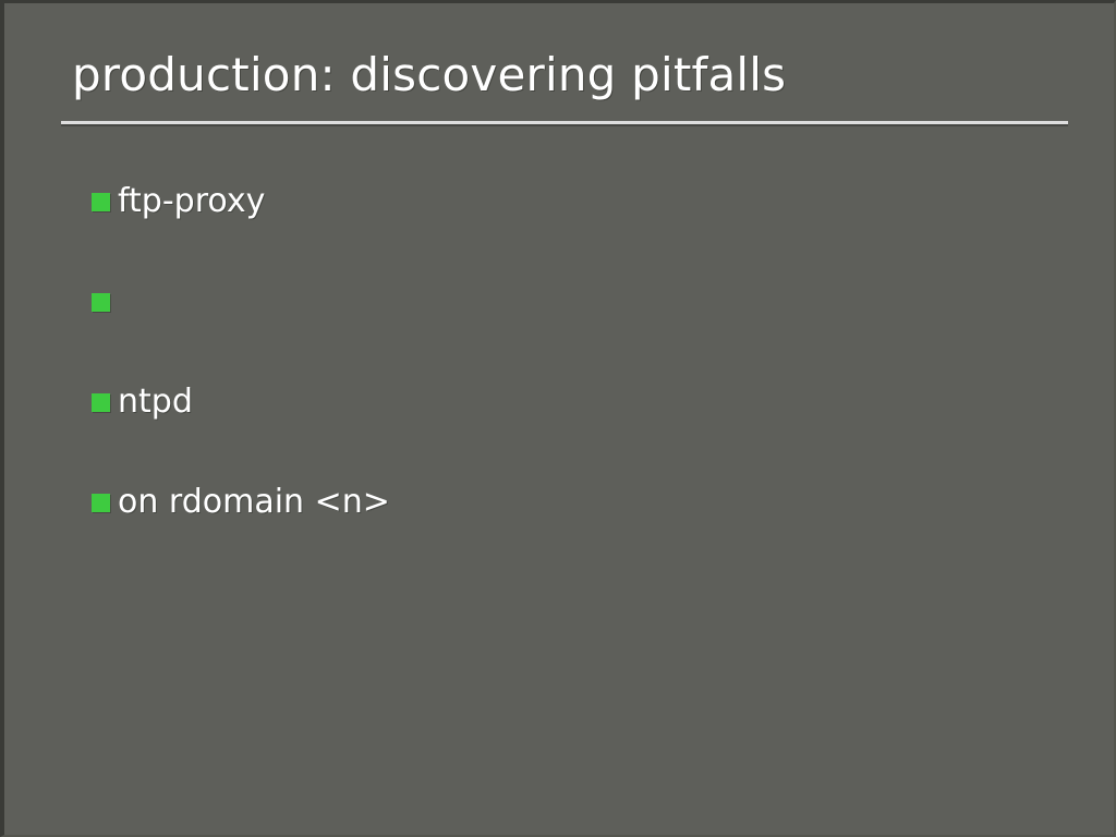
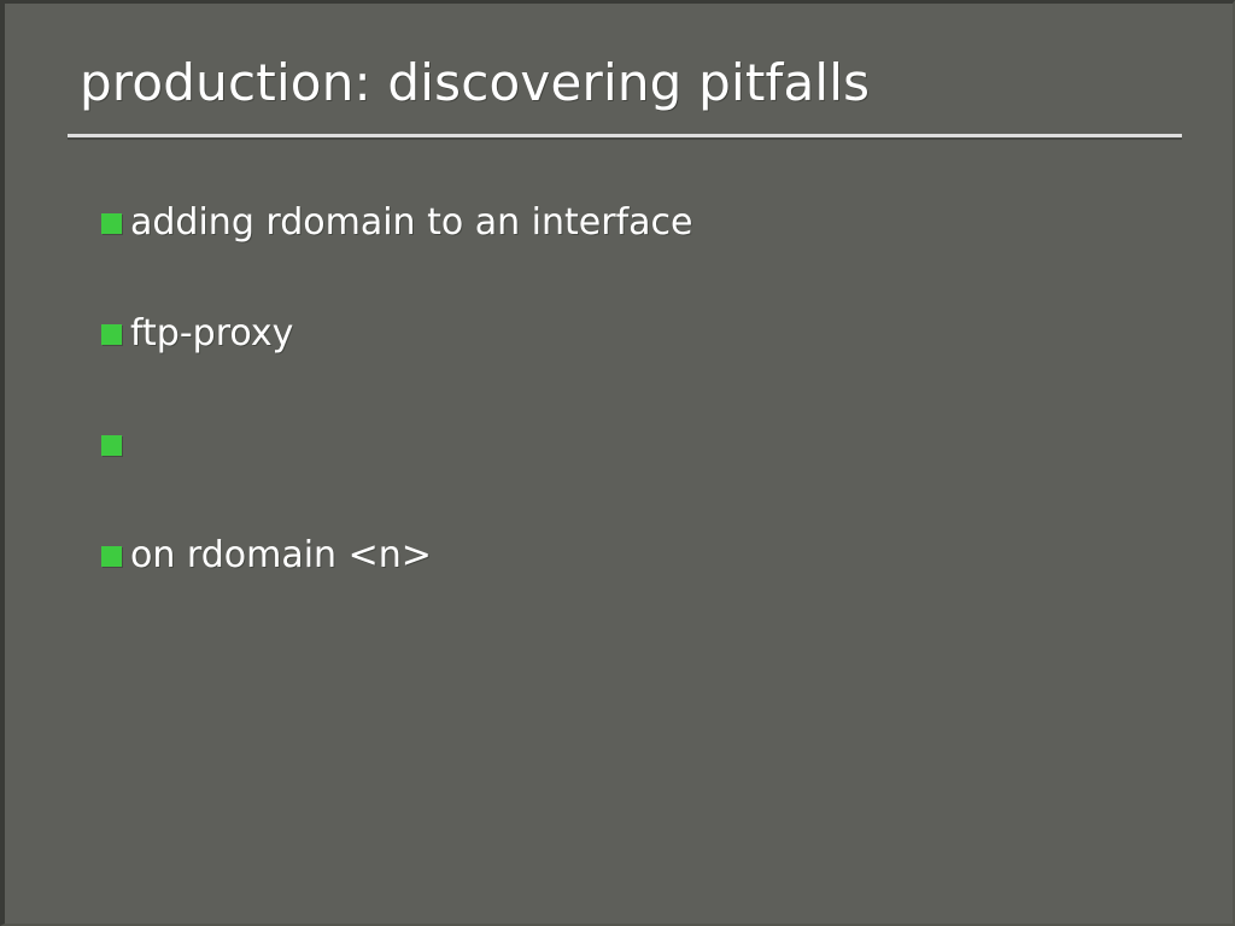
  production: discovering pitfalls
+ adding rdomain to an interface
  ftp-proxy
- ntpd
  on rdomain <n>
